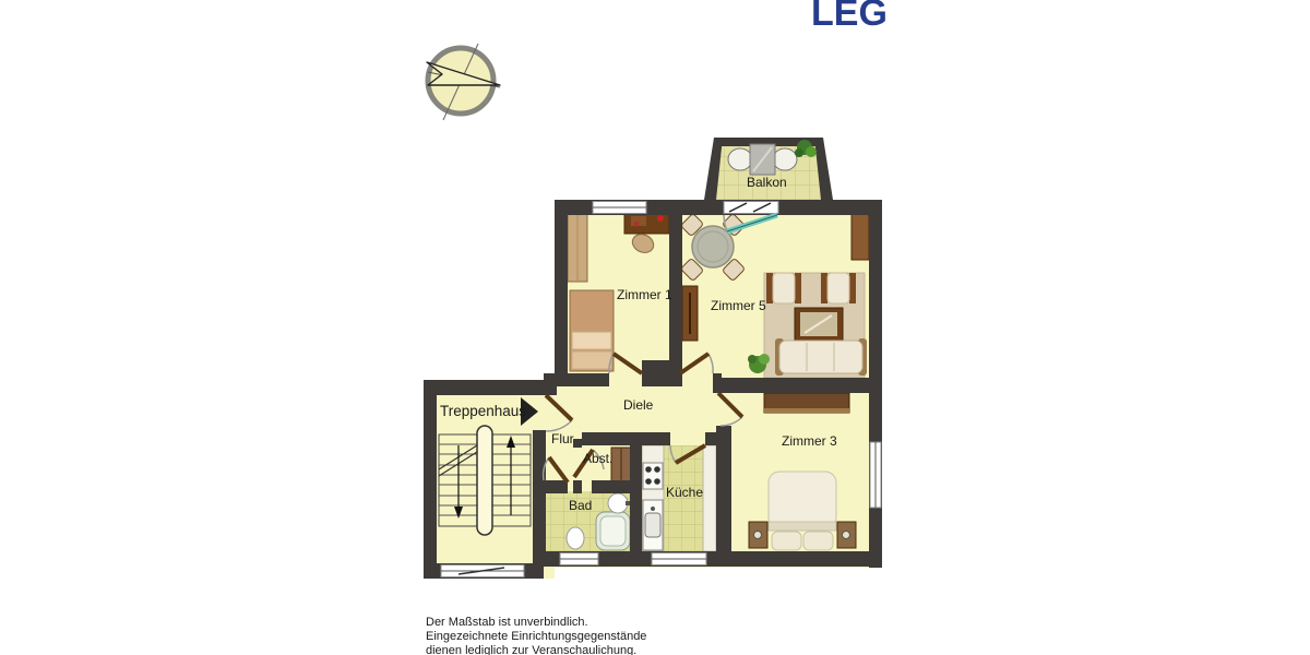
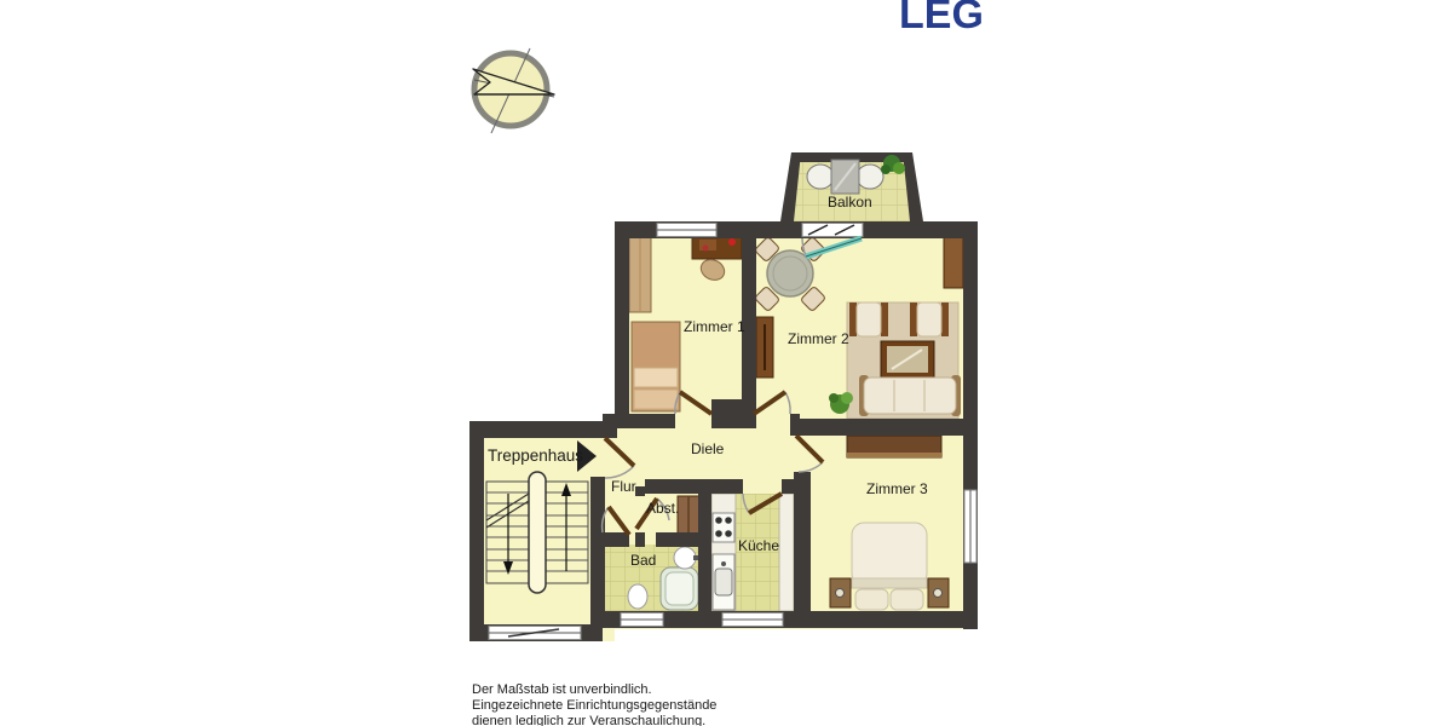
  LEG
  Balkon
  Zimmer 1
- Zimmer 5
+ Zimmer 2
  Zimmer 3
  Treppenhaus
  Diele
  Flur
  Abst.
  Bad
  Küche
  Der Maßstab ist unverbindlich.
  Eingezeichnete Einrichtungsgegenstände
  dienen lediglich zur Veranschaulichung.
